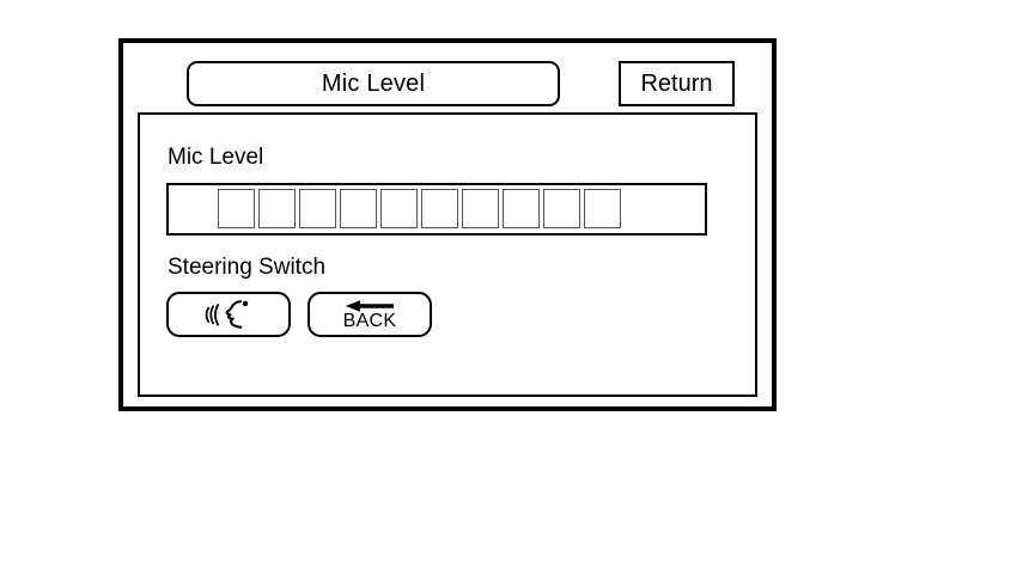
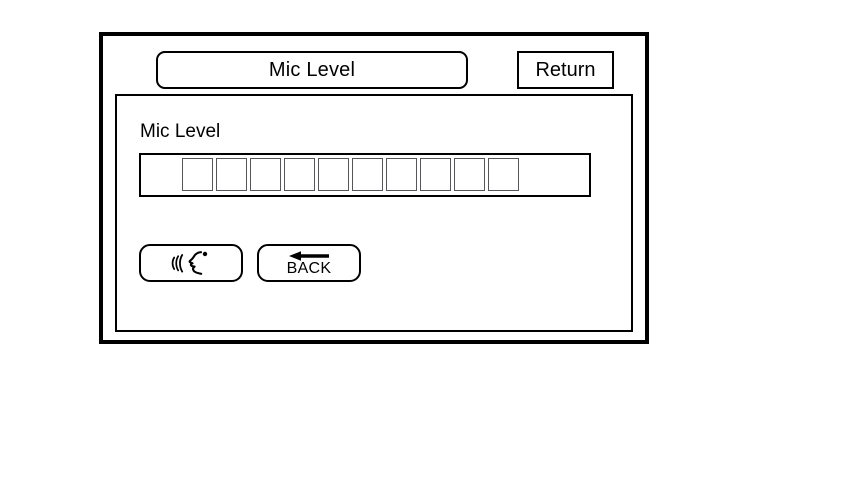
  Mic Level
  Return
  Mic Level
- Steering Switch
  BACK
